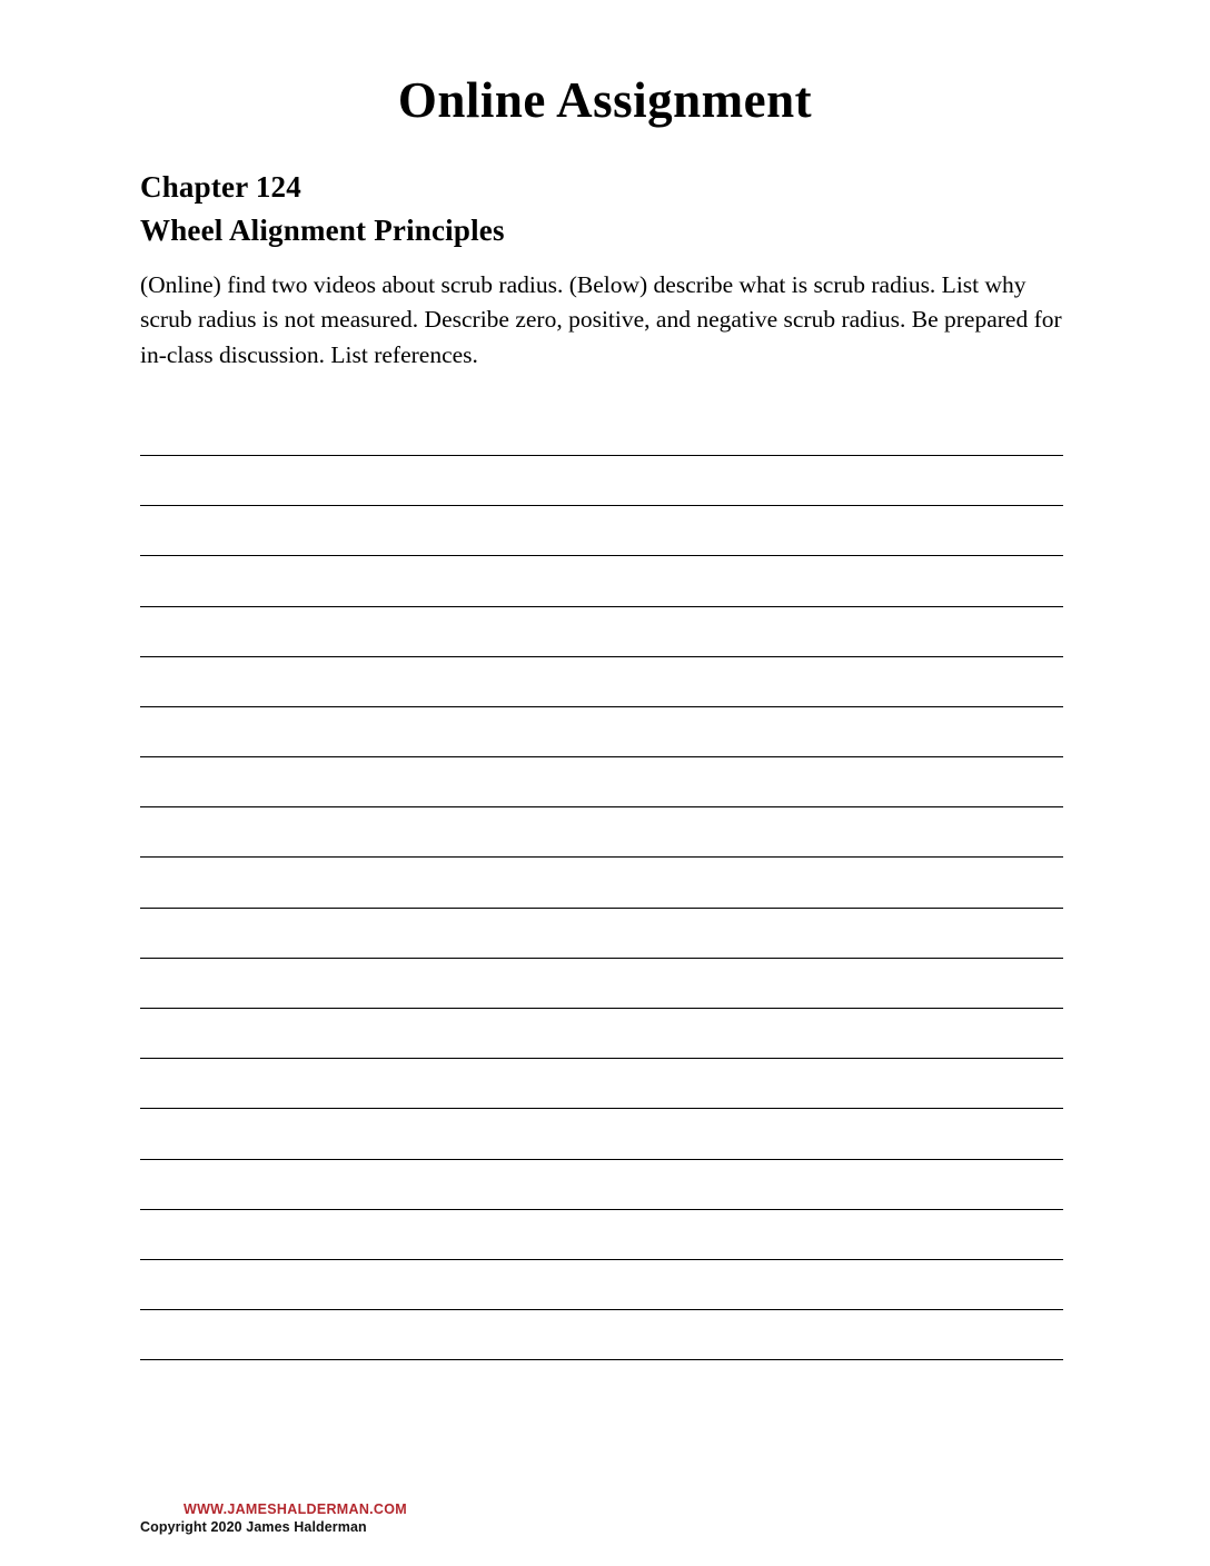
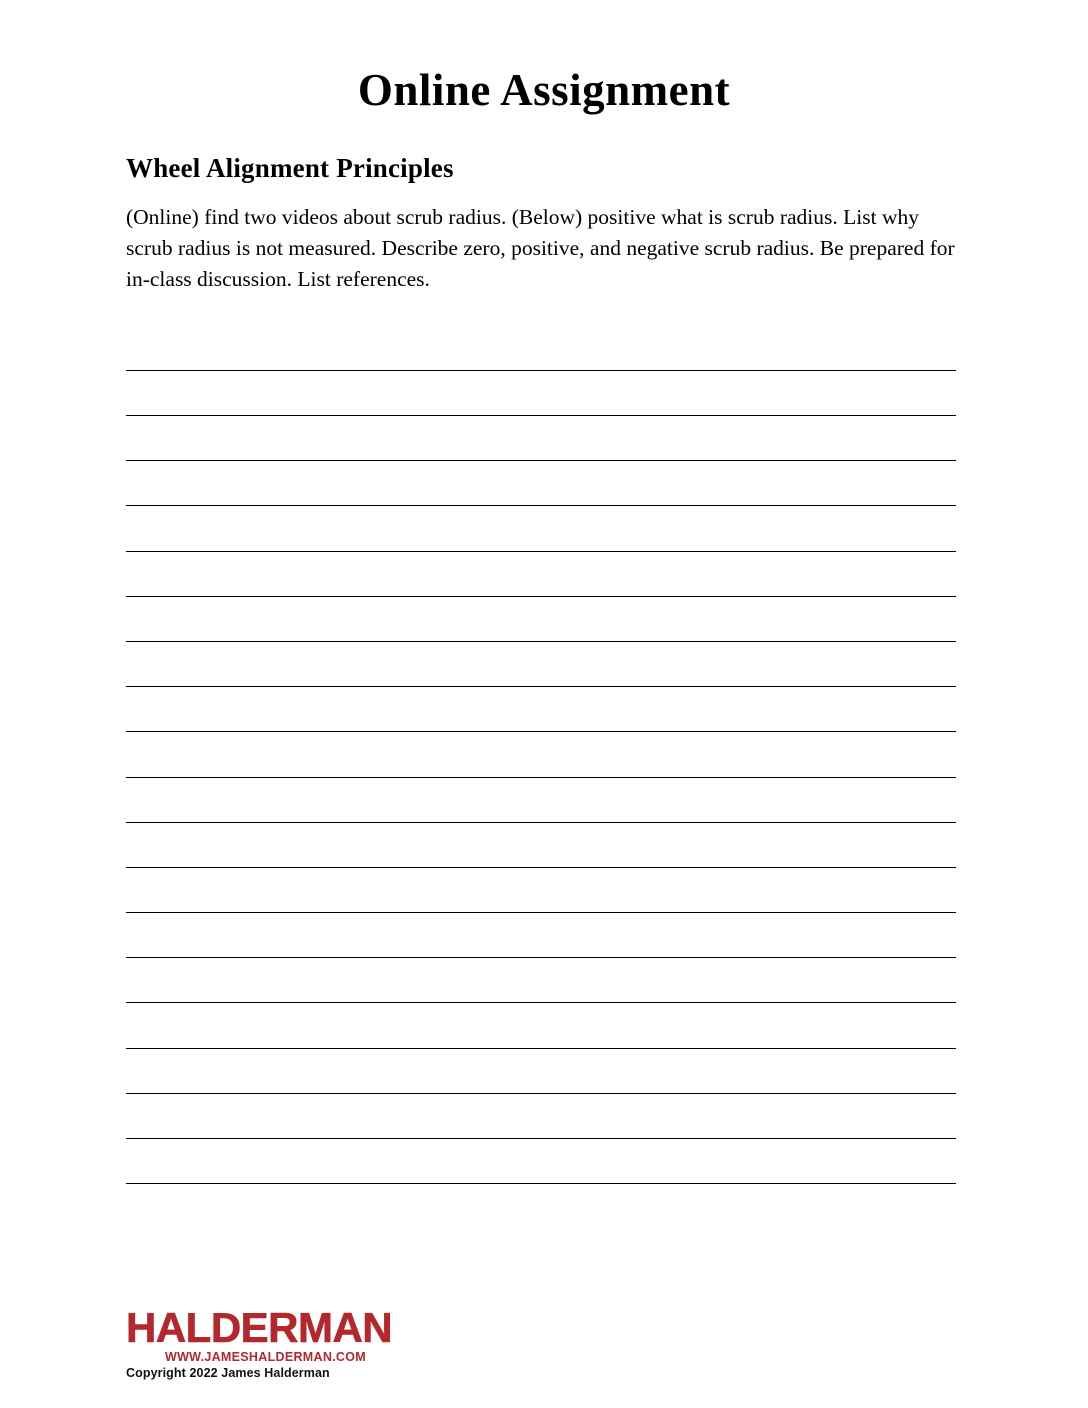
  Online Assignment
- Chapter 124
  Wheel Alignment Principles
- (Online) find two videos about scrub radius. (Below) describe what is scrub radius. List why scrub radius is not measured. Describe zero, positive, and negative scrub radius. Be prepared for in-class discussion. List references.
+ (Online) find two videos about scrub radius. (Below) positive what is scrub radius. List why scrub radius is not measured. Describe zero, positive, and negative scrub radius. Be prepared for in-class discussion. List references.
+ HALDERMAN
  WWW.JAMESHALDERMAN.COM
- Copyright 2020 James Halderman
+ Copyright 2022 James Halderman
